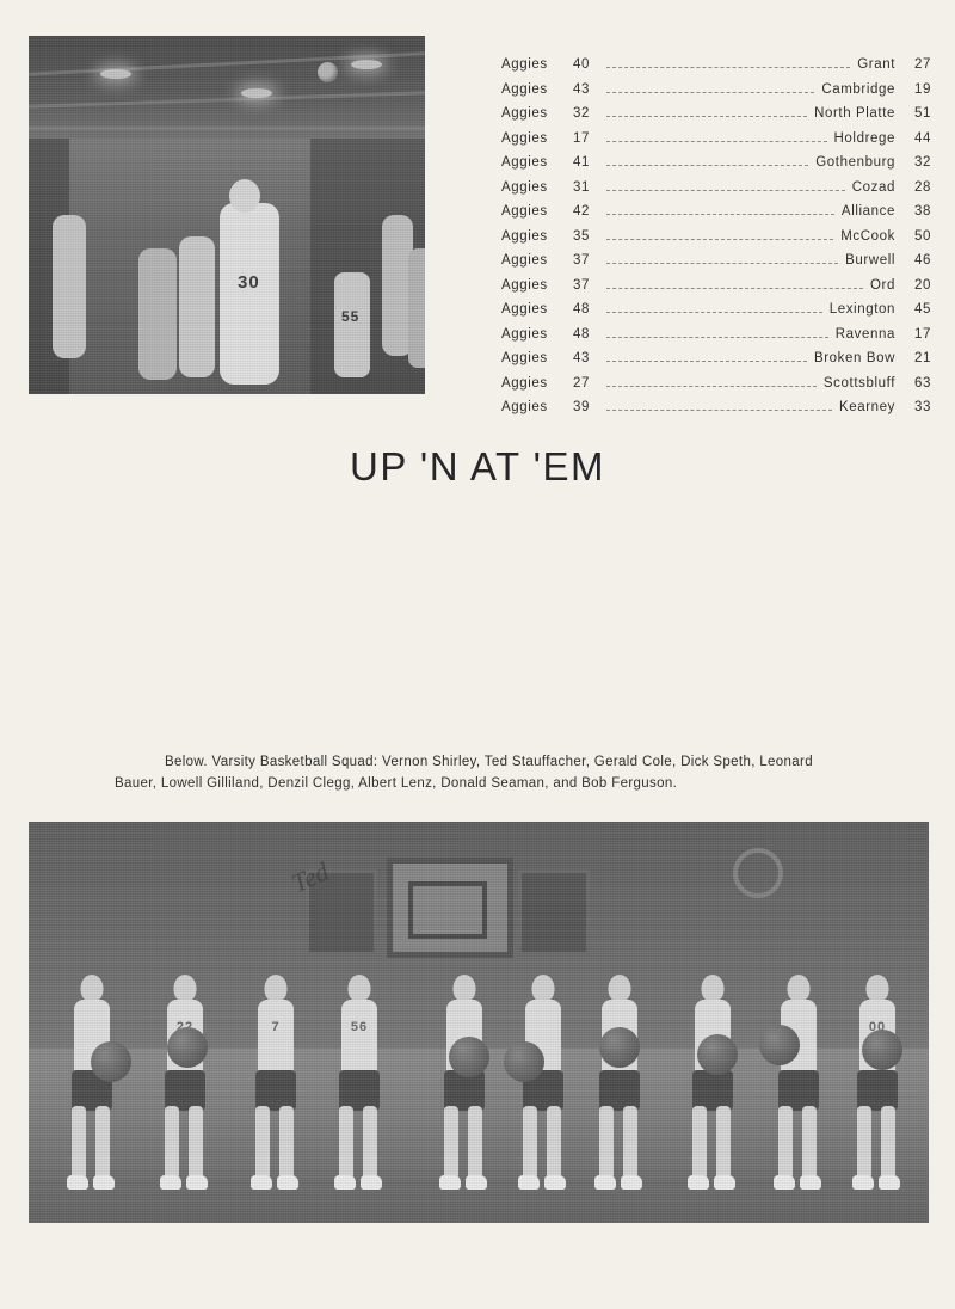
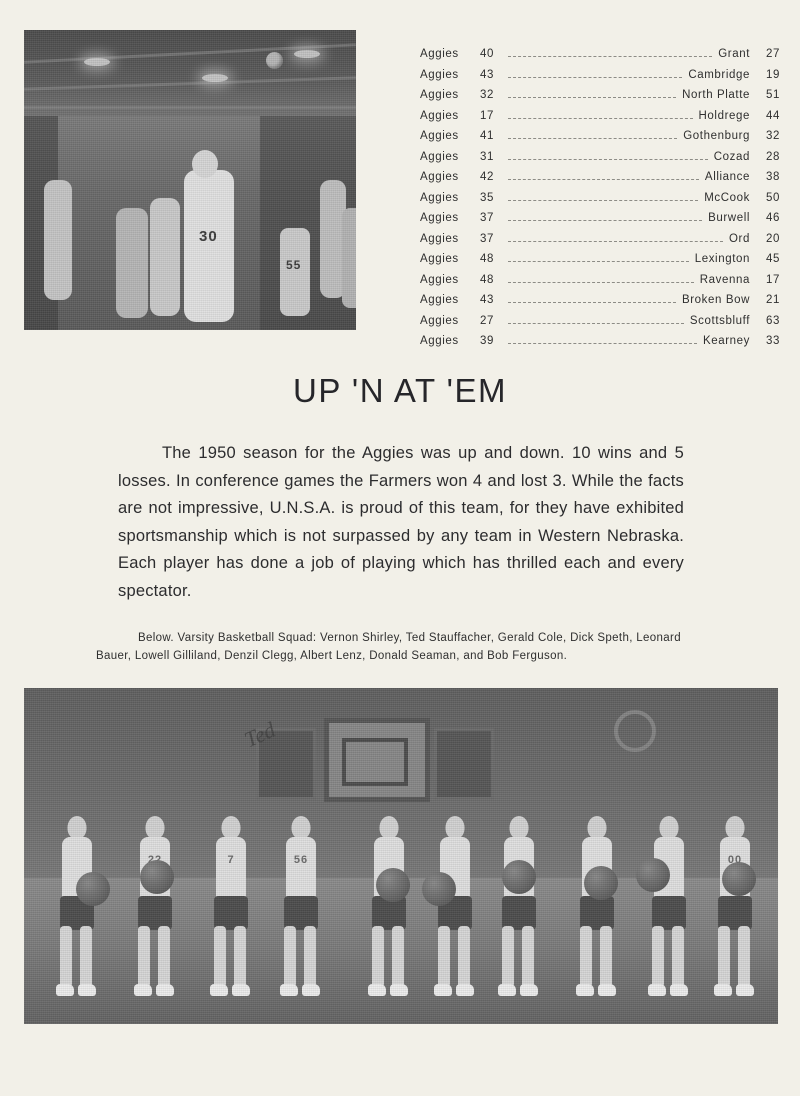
  Aggies
  40
  Grant
  27
  Aggies
  43
  Cambridge
  19
  Aggies
  32
  North Platte
  51
  Aggies
  17
  Holdrege
  44
  Aggies
  41
  Gothenburg
  32
  Aggies
  31
  Cozad
  28
  Aggies
  42
  Alliance
  38
  Aggies
  35
  McCook
  50
  Aggies
  37
  Burwell
  46
  Aggies
  37
  Ord
  20
  Aggies
  48
  Lexington
  45
  Aggies
  48
  Ravenna
  17
  Aggies
  43
  Broken Bow
  21
  Aggies
  27
  Scottsbluff
  63
  Aggies
  39
  Kearney
  33
  UP 'N AT 'EM
+ The 1950 season for the Aggies was up and down. 10 wins and 5 losses. In conference games the Farmers won 4 and lost 3. While the facts are not impressive, U.N.S.A. is proud of this team, for they have exhibited sportsmanship which is not surpassed by any team in Western Nebraska. Each player has done a job of playing which has thrilled each and every spectator.
  Below. Varsity Basketball Squad: Vernon Shirley, Ted Stauffacher, Gerald Cole, Dick Speth, Leonard Bauer, Lowell Gilliland, Denzil Clegg, Albert Lenz, Donald Seaman, and Bob Ferguson.
